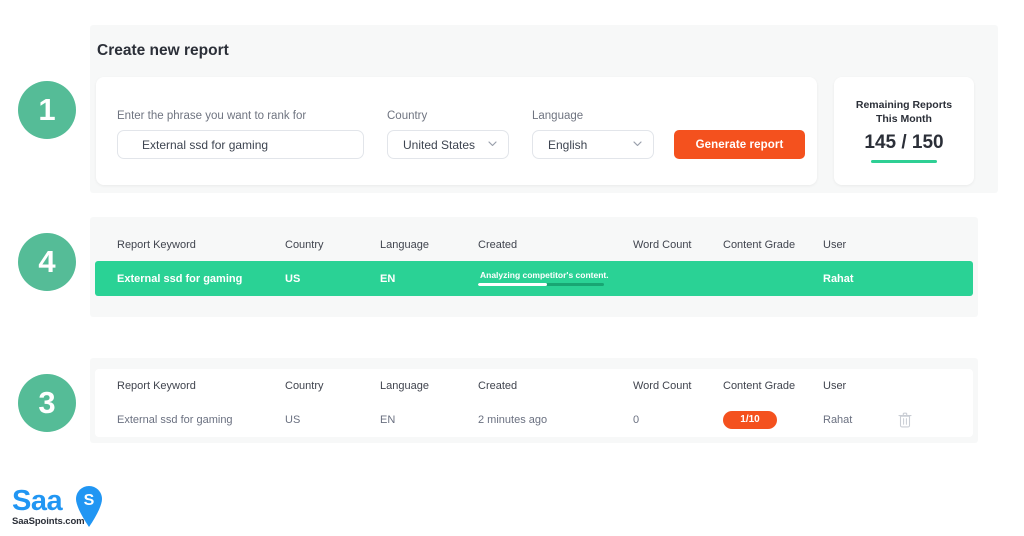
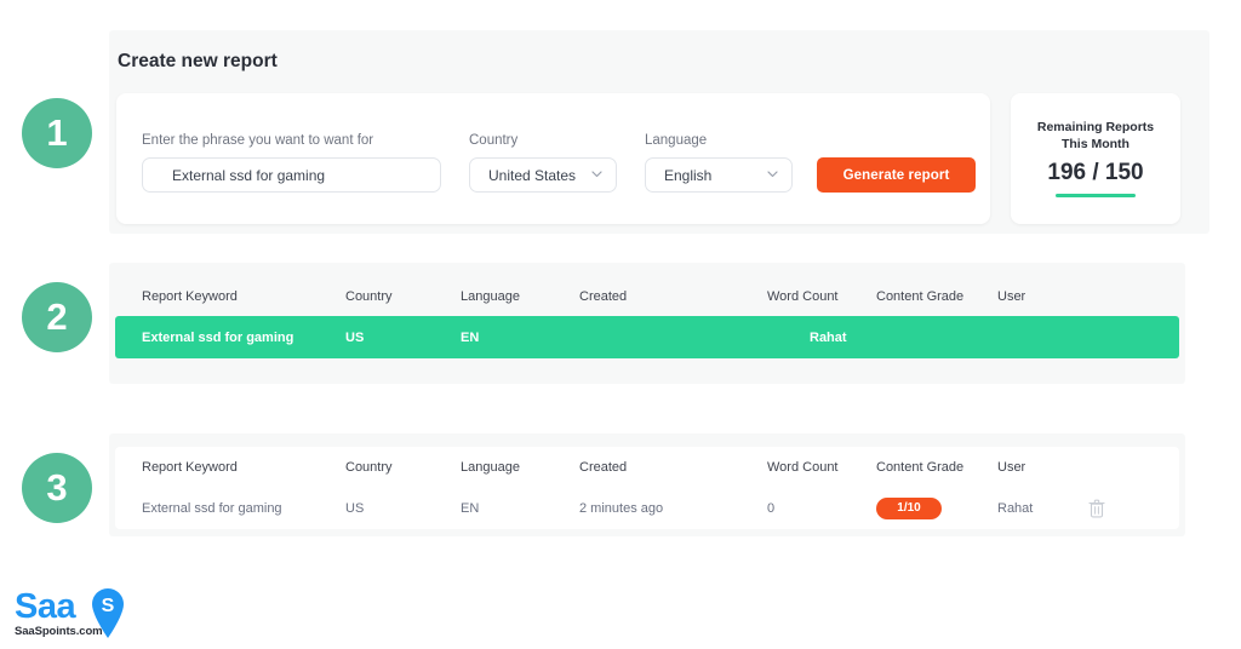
  1
- 4
+ 2
  3
  Create new report
- Enter the phrase you want to rank for
+ Enter the phrase you want to want for
  External ssd for gaming
  Country
  United States
  Language
  English
  Generate report
  Remaining Reports
  This Month
- 145 / 150
+ 196 / 150
  Report Keyword
  Country
  Language
  Created
  Word Count
  Content Grade
  User
  External ssd for gaming
  US
  EN
- Analyzing competitor's content.
  Rahat
  Report Keyword
  Country
  Language
  Created
  Word Count
  Content Grade
  User
  External ssd for gaming
  US
  EN
  2 minutes ago
  0
  1/10
  Rahat
  Saa
  S
  SaaSpoints.com
